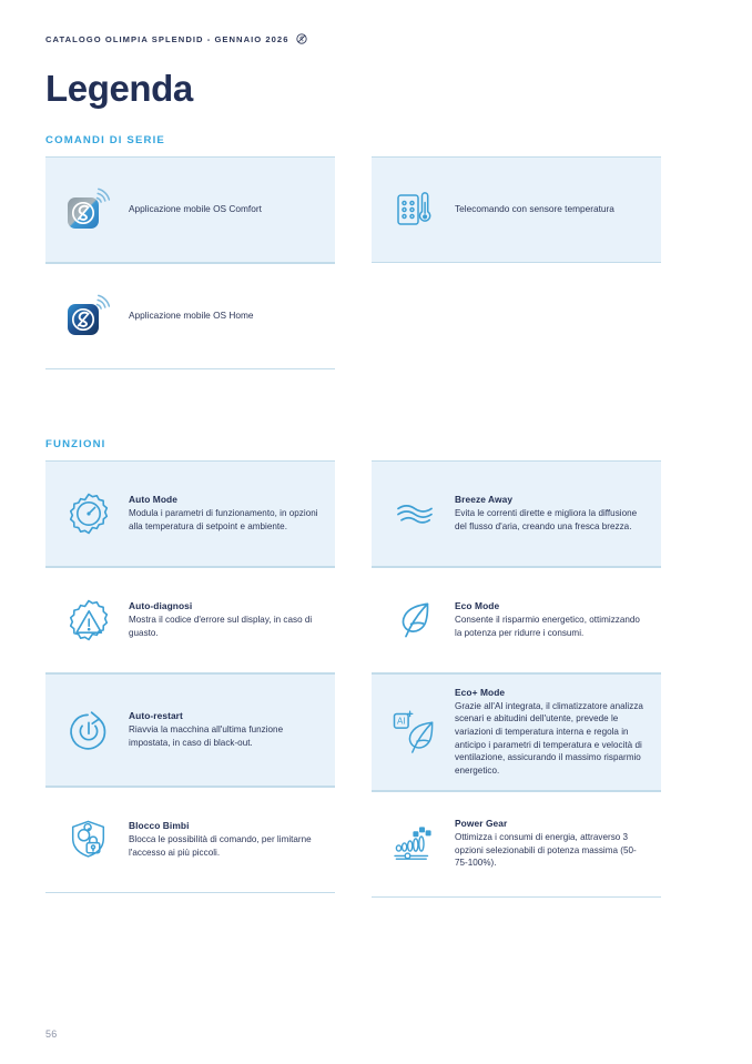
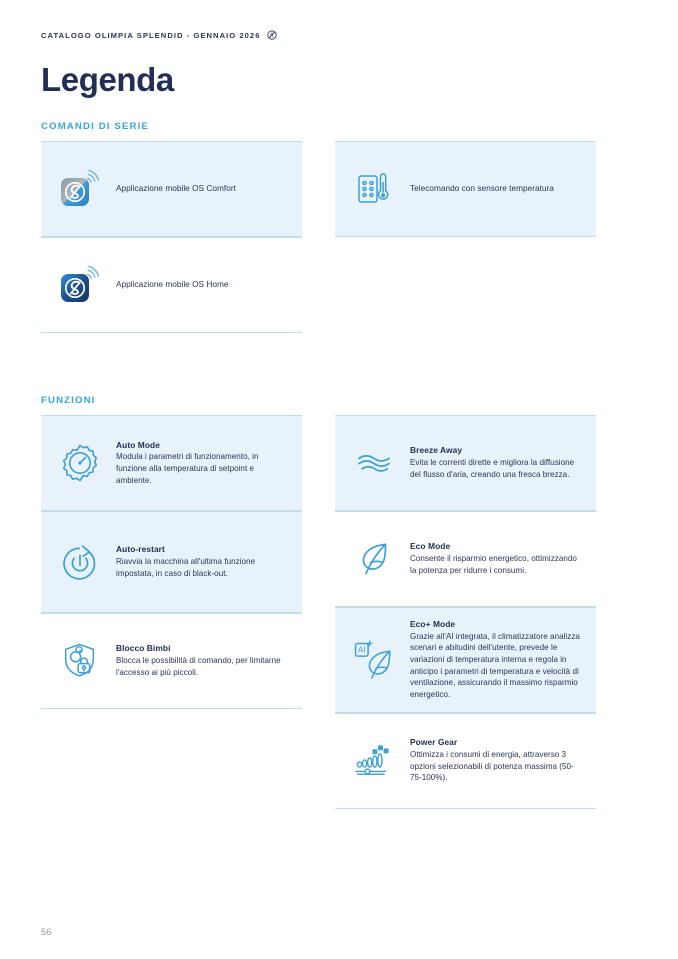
  CATALOGO OLIMPIA SPLENDID - GENNAIO 2026
  Legenda
  COMANDI DI SERIE
  Applicazione mobile OS Comfort
  Applicazione mobile OS Home
  Telecomando con sensore temperatura
  FUNZIONI
  Auto Mode
- Modula i parametri di funzionamento, in opzioni alla temperatura di setpoint e ambiente.
+ Modula i parametri di funzionamento, in funzione alla temperatura di setpoint e ambiente.
- Auto-diagnosi
- Mostra il codice d'errore sul display, in caso di guasto.
  Auto-restart
  Riavvia la macchina all'ultima funzione impostata, in caso di black-out.
  Blocco Bimbi
  Blocca le possibilità di comando, per limitarne l'accesso ai più piccoli.
  Breeze Away
  Evita le correnti dirette e migliora la diffusione del flusso d'aria, creando una fresca brezza.
  Eco Mode
  Consente il risparmio energetico, ottimizzando la potenza per ridurre i consumi.
  AI
  Eco+ Mode
  Grazie all'AI integrata, il climatizzatore analizza scenari e abitudini dell'utente, prevede le variazioni di temperatura interna e regola in anticipo i parametri di temperatura e velocità di ventilazione, assicurando il massimo risparmio energetico.
  Power Gear
  Ottimizza i consumi di energia, attraverso 3 opzioni selezionabili di potenza massima (50-75-100%).
  56
